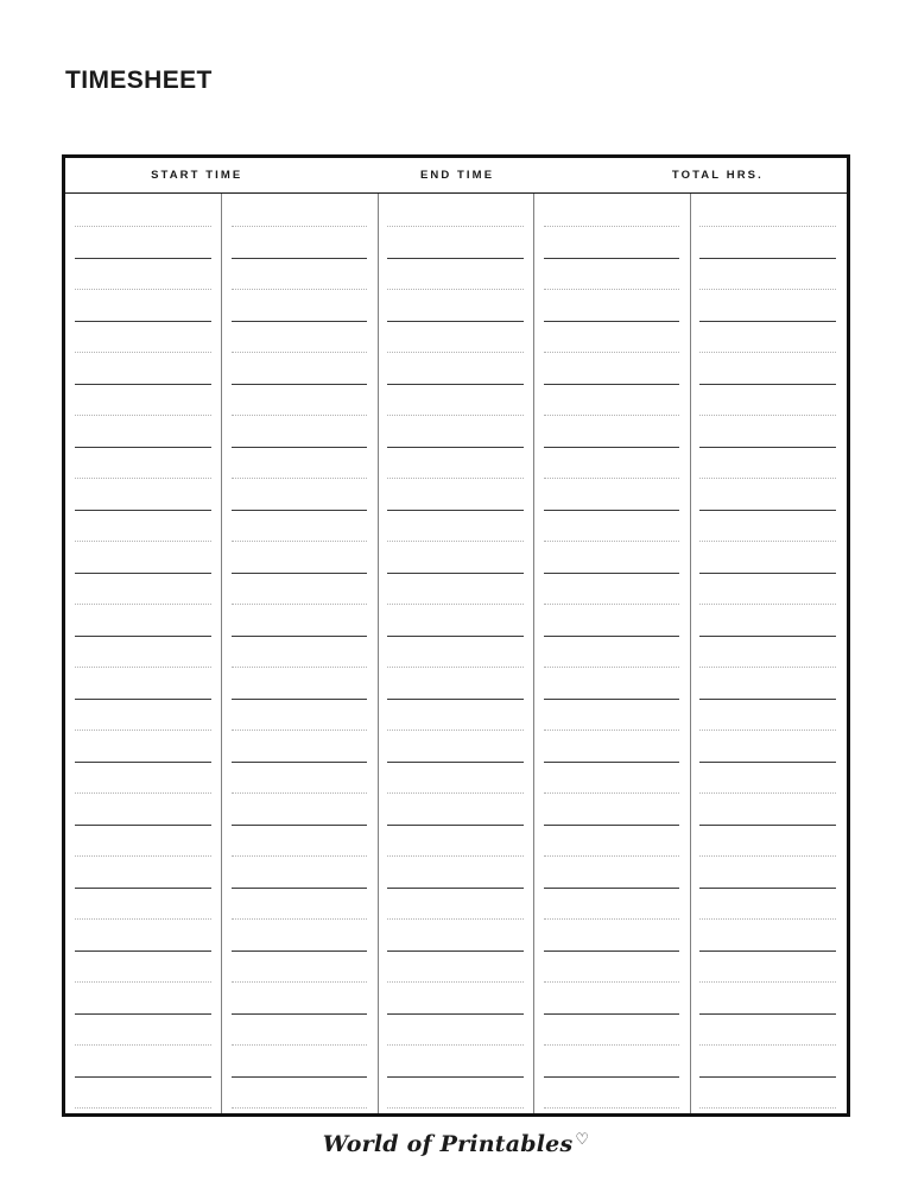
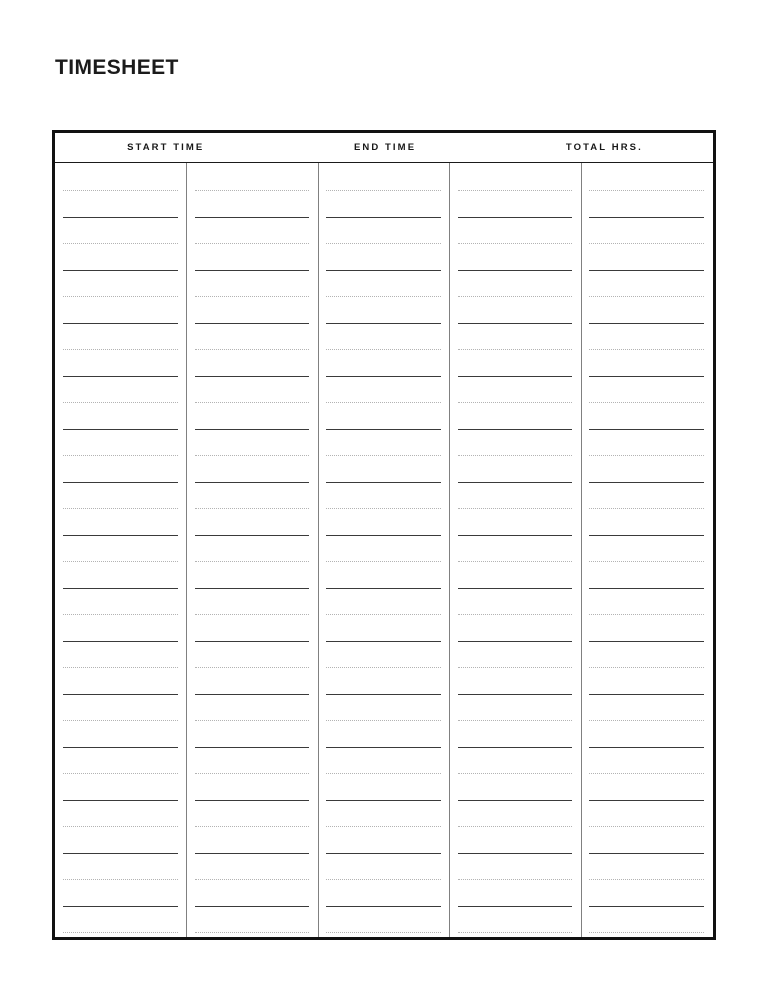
  TIMESHEET
  START TIME
  END TIME
  TOTAL HRS.
- World of Printables ♡
